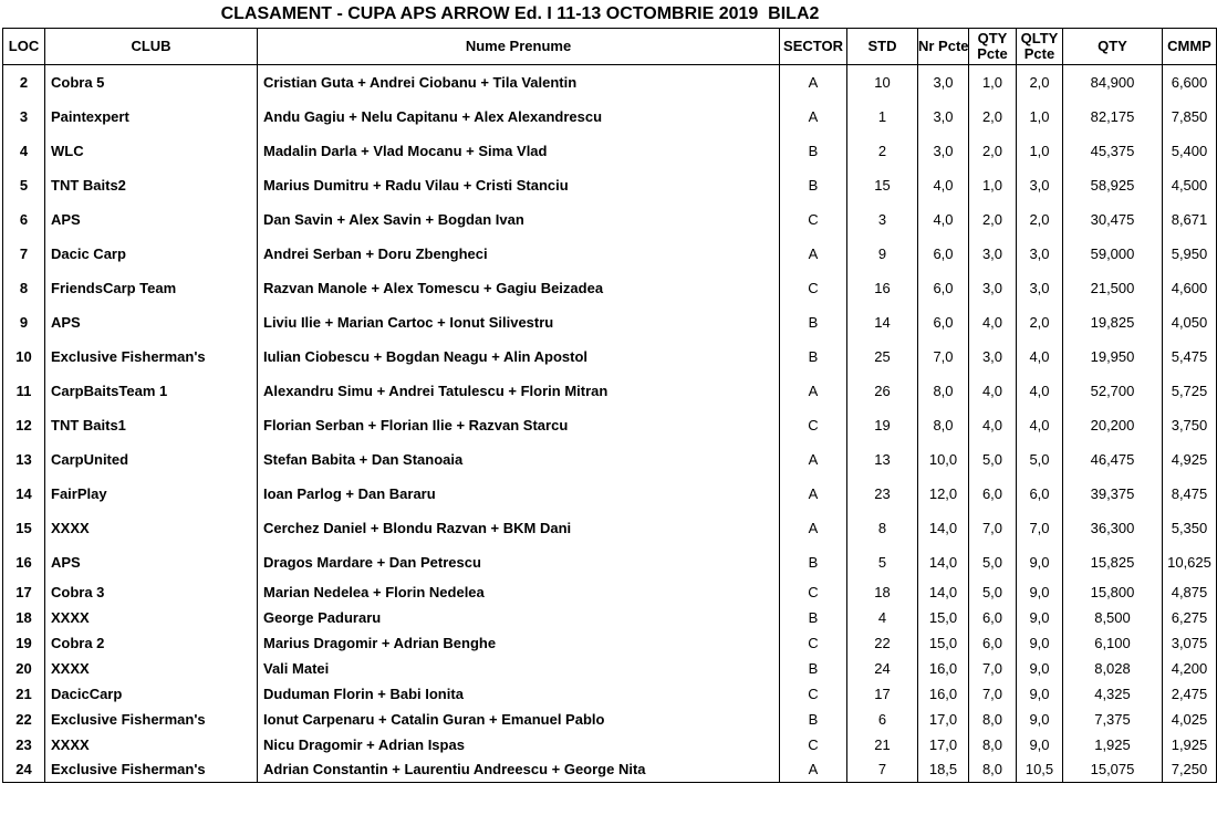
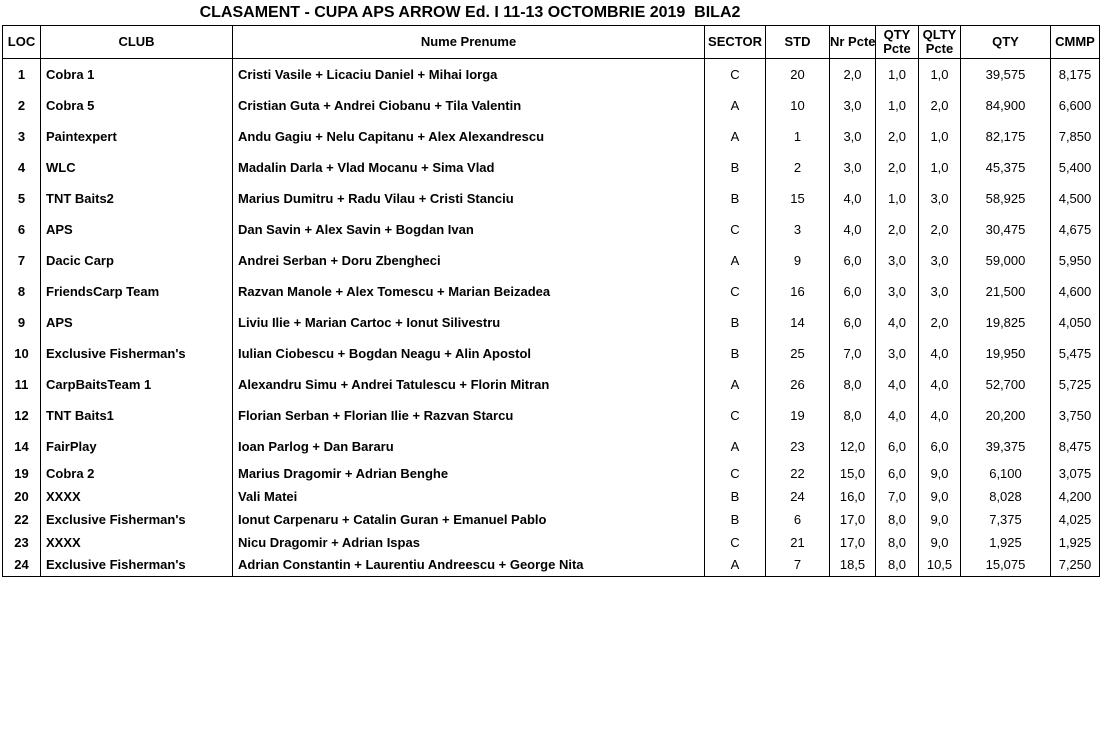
  CLASAMENT - CUPA APS ARROW Ed. I 11-13 OCTOMBRIE 2019 BILA2
  LOC	CLUB	Nume Prenume	SECTOR	STD	Nr Pcte	QTY Pcte	QLTY Pcte	QTY	CMMP
+ 1	Cobra 1	Cristi Vasile + Licaciu Daniel + Mihai Iorga	C	20	2,0	1,0	1,0	39,575	8,175
  2	Cobra 5	Cristian Guta + Andrei Ciobanu + Tila Valentin	A	10	3,0	1,0	2,0	84,900	6,600
  3	Paintexpert	Andu Gagiu + Nelu Capitanu + Alex Alexandrescu	A	1	3,0	2,0	1,0	82,175	7,850
  4	WLC	Madalin Darla + Vlad Mocanu + Sima Vlad	B	2	3,0	2,0	1,0	45,375	5,400
  5	TNT Baits2	Marius Dumitru + Radu Vilau + Cristi Stanciu	B	15	4,0	1,0	3,0	58,925	4,500
- 6	APS	Dan Savin + Alex Savin + Bogdan Ivan	C	3	4,0	2,0	2,0	30,475	8,671
+ 6	APS	Dan Savin + Alex Savin + Bogdan Ivan	C	3	4,0	2,0	2,0	30,475	4,675
  7	Dacic Carp	Andrei Serban + Doru Zbengheci	A	9	6,0	3,0	3,0	59,000	5,950
- 8	FriendsCarp Team	Razvan Manole + Alex Tomescu + Gagiu Beizadea	C	16	6,0	3,0	3,0	21,500	4,600
+ 8	FriendsCarp Team	Razvan Manole + Alex Tomescu + Marian Beizadea	C	16	6,0	3,0	3,0	21,500	4,600
  9	APS	Liviu Ilie + Marian Cartoc + Ionut Silivestru	B	14	6,0	4,0	2,0	19,825	4,050
  10	Exclusive Fisherman's	Iulian Ciobescu + Bogdan Neagu + Alin Apostol	B	25	7,0	3,0	4,0	19,950	5,475
  11	CarpBaitsTeam 1	Alexandru Simu + Andrei Tatulescu + Florin Mitran	A	26	8,0	4,0	4,0	52,700	5,725
  12	TNT Baits1	Florian Serban + Florian Ilie + Razvan Starcu	C	19	8,0	4,0	4,0	20,200	3,750
- 13	CarpUnited	Stefan Babita + Dan Stanoaia	A	13	10,0	5,0	5,0	46,475	4,925
  14	FairPlay	Ioan Parlog + Dan Bararu	A	23	12,0	6,0	6,0	39,375	8,475
- 15	XXXX	Cerchez Daniel + Blondu Razvan + BKM Dani	A	8	14,0	7,0	7,0	36,300	5,350
- 16	APS	Dragos Mardare + Dan Petrescu	B	5	14,0	5,0	9,0	15,825	10,625
- 17	Cobra 3	Marian Nedelea + Florin Nedelea	C	18	14,0	5,0	9,0	15,800	4,875
- 18	XXXX	George Paduraru	B	4	15,0	6,0	9,0	8,500	6,275
  19	Cobra 2	Marius Dragomir + Adrian Benghe	C	22	15,0	6,0	9,0	6,100	3,075
  20	XXXX	Vali Matei	B	24	16,0	7,0	9,0	8,028	4,200
- 21	DacicCarp	Duduman Florin + Babi Ionita	C	17	16,0	7,0	9,0	4,325	2,475
  22	Exclusive Fisherman's	Ionut Carpenaru + Catalin Guran + Emanuel Pablo	B	6	17,0	8,0	9,0	7,375	4,025
  23	XXXX	Nicu Dragomir + Adrian Ispas	C	21	17,0	8,0	9,0	1,925	1,925
  24	Exclusive Fisherman's	Adrian Constantin + Laurentiu Andreescu + George Nita	A	7	18,5	8,0	10,5	15,075	7,250
